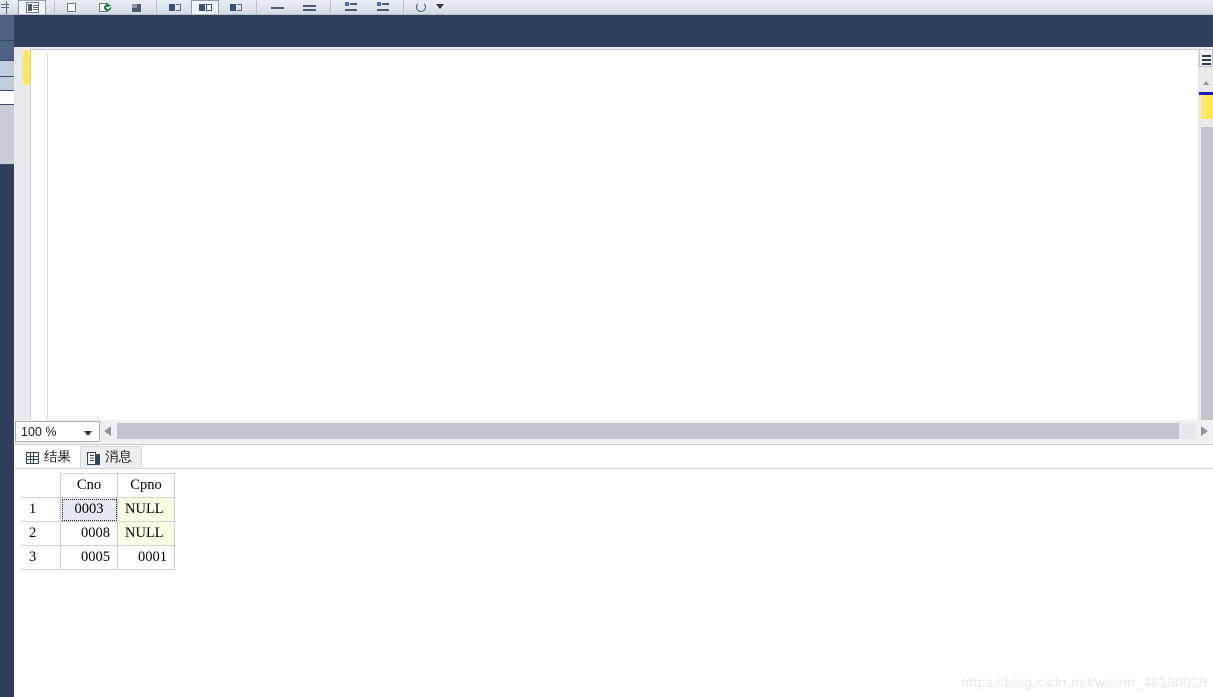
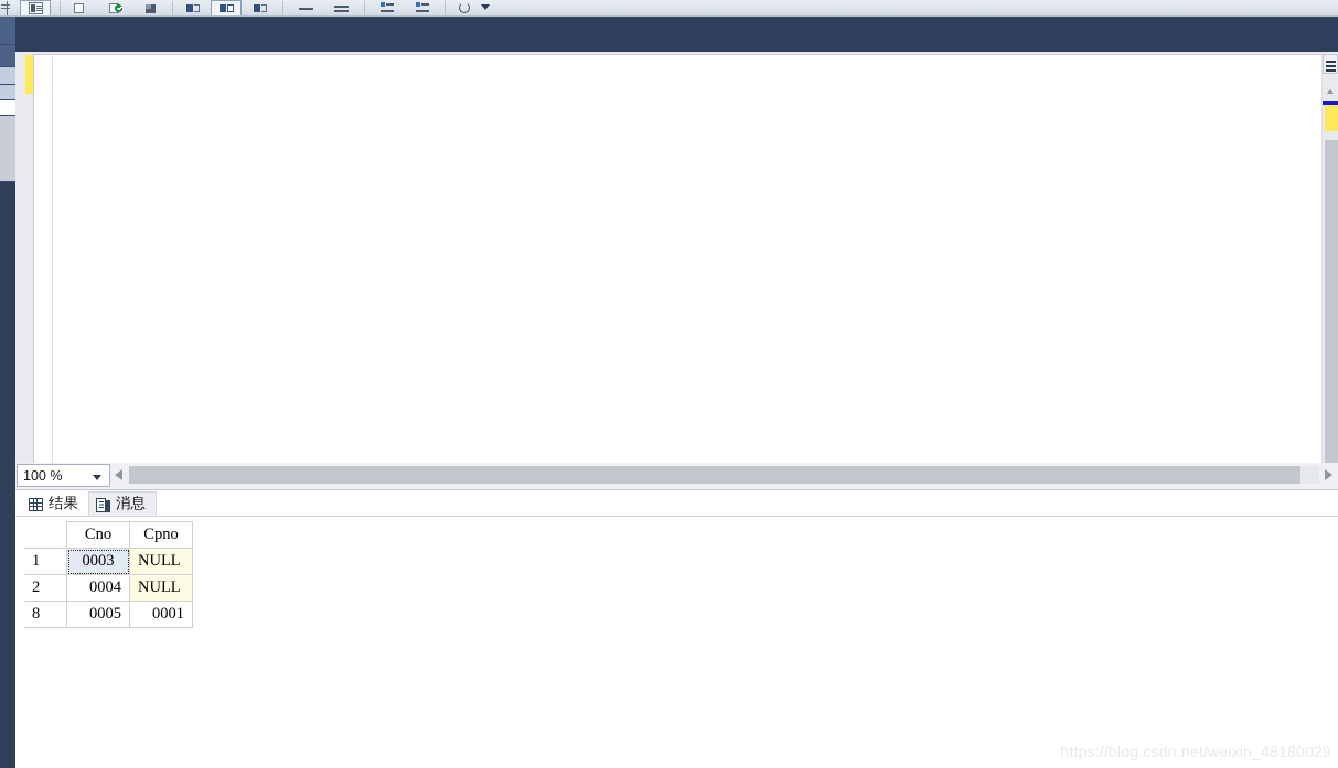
  100 %
  结果
  消息
  	Cno	Cpno
  1	0003	NULL
- 2	0008	NULL
+ 2	0004	NULL
- 3	0005	0001
+ 8	0005	0001
